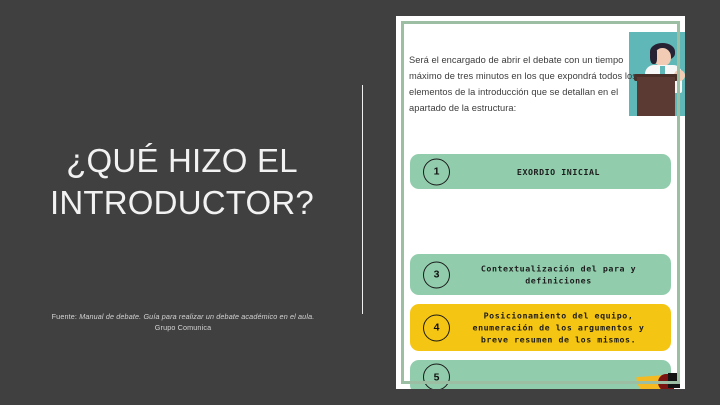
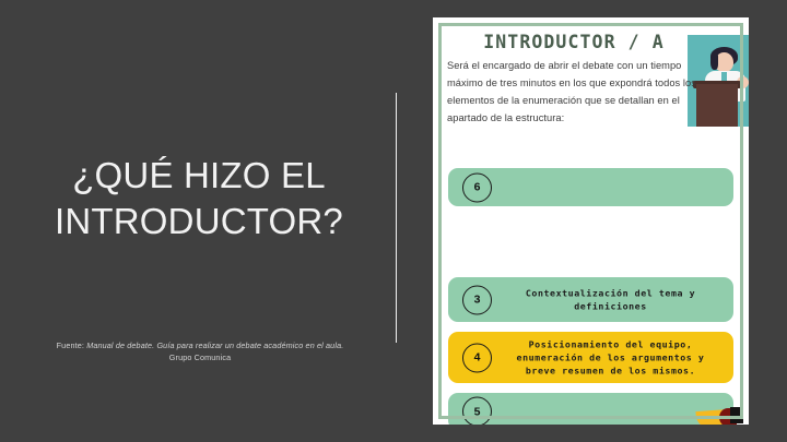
  ¿QUÉ HIZO EL INTRODUCTOR?
  Fuente: Manual de debate. Guía para realizar un debate académico en el aula.
  Grupo Comunica
+ INTRODUCTOR / A
- Será el encargado de abrir el debate con un tiempo máximo de tres minutos en los que expondrá todos los elementos de la introducción que se detallan en el apartado de la estructura:
+ Será el encargado de abrir el debate con un tiempo máximo de tres minutos en los que expondrá todos los elementos de la enumeración que se detallan en el apartado de la estructura:
- 1
+ 6
- EXORDIO INICIAL
  3
- Contextualización del para y definiciones
+ Contextualización del tema y definiciones
  4
  Posicionamiento del equipo, enumeración de los argumentos y breve resumen de los mismos.
  5
